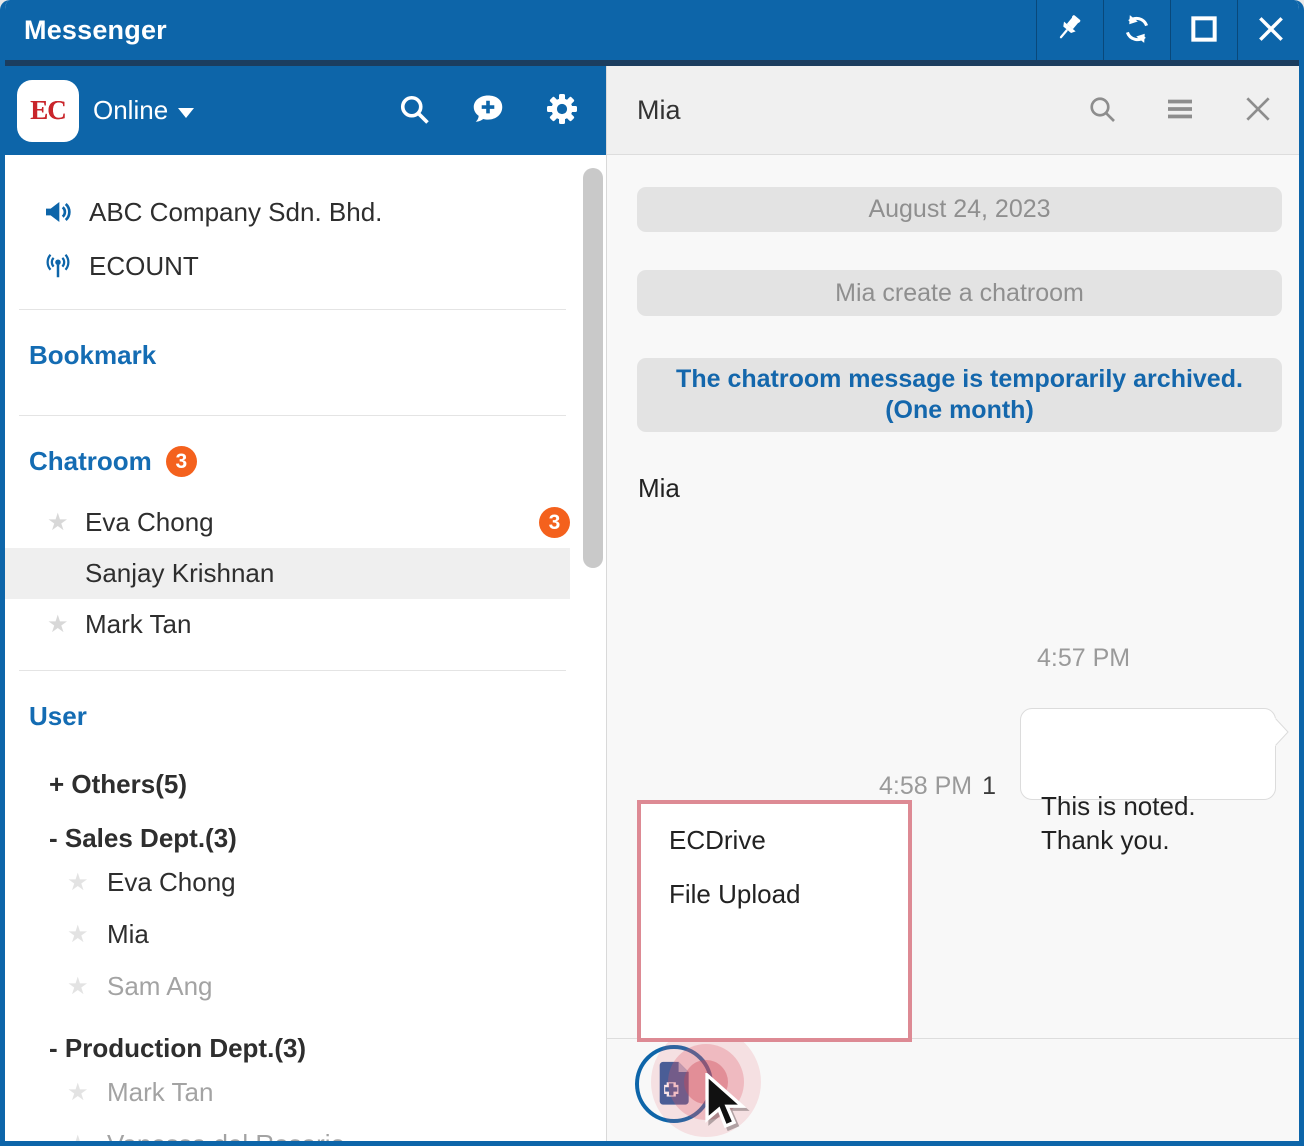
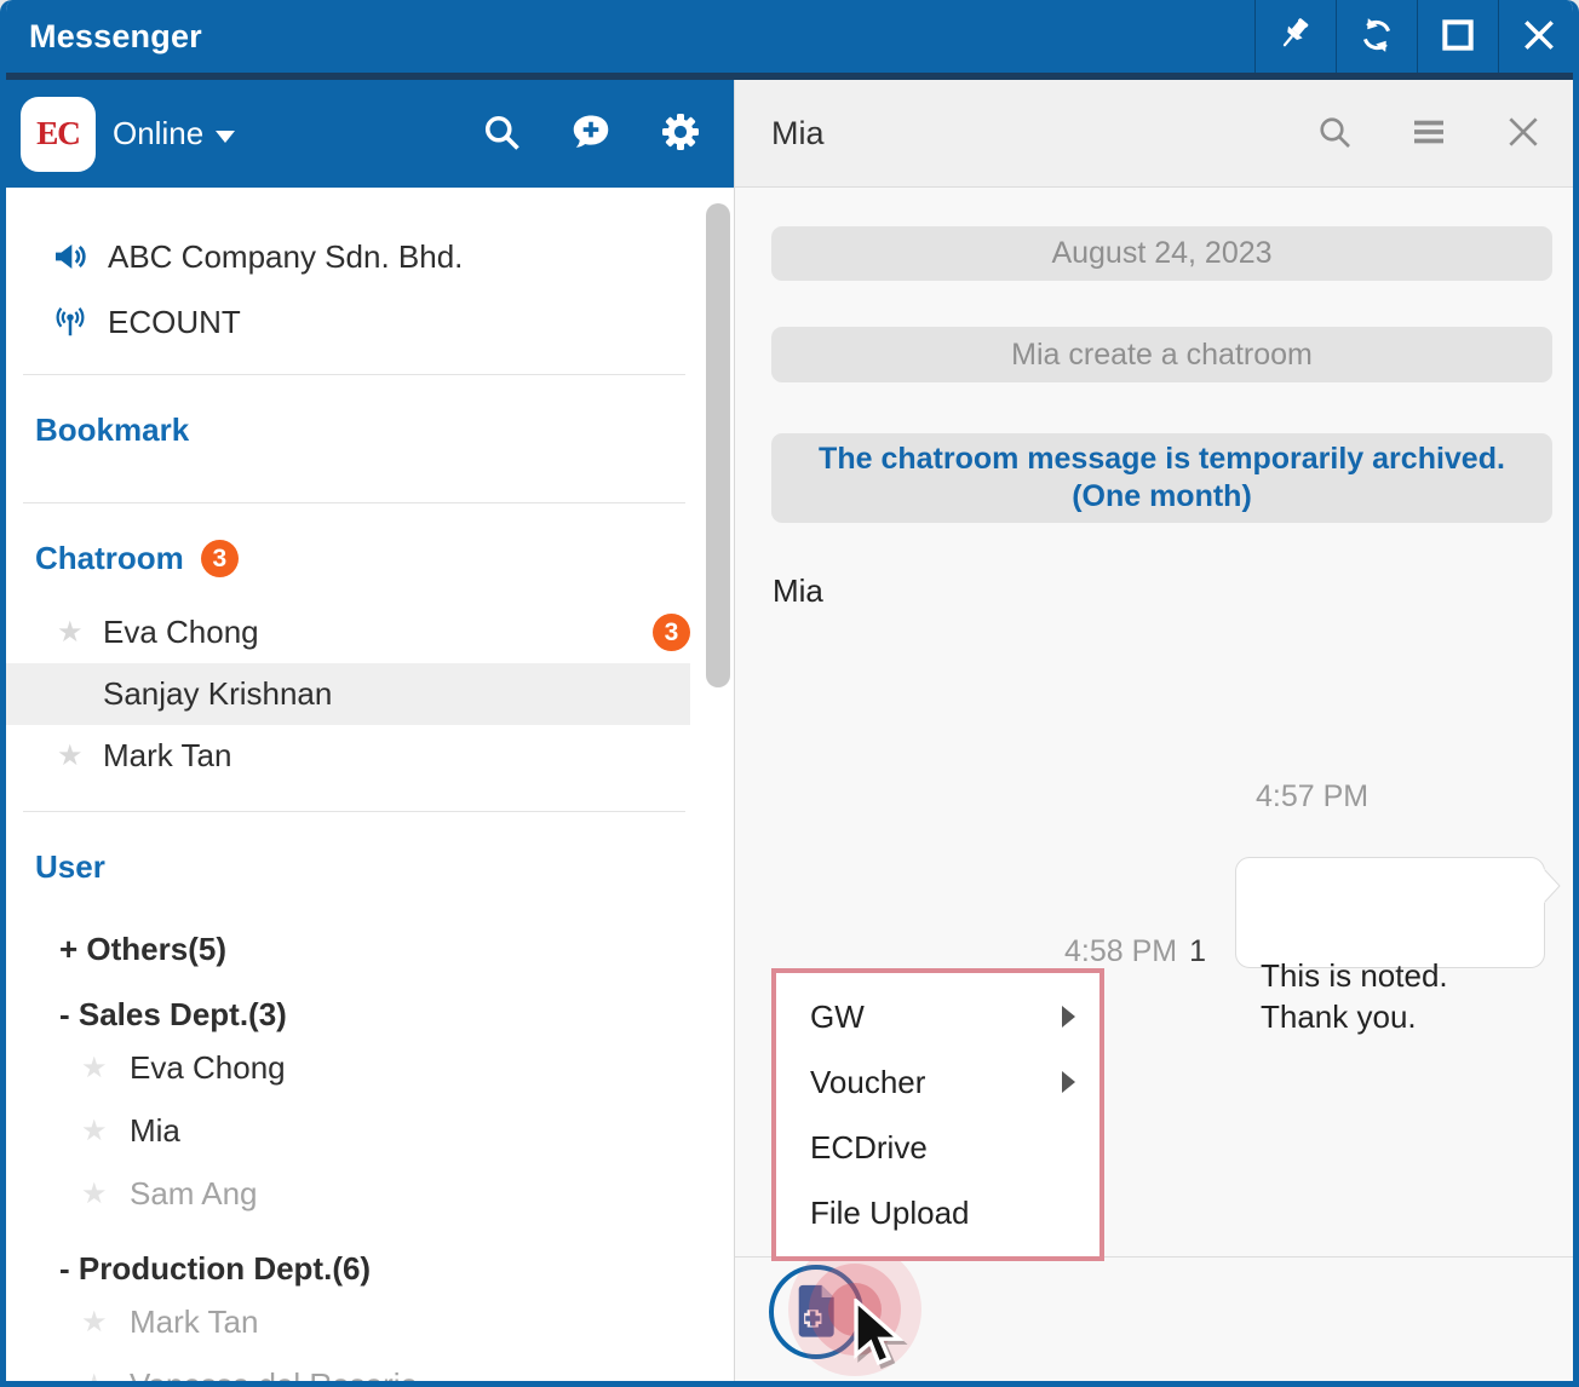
  Messenger
  EC
  Online
  ABC Company Sdn. Bhd.
  ECOUNT
  Bookmark
  Chatroom
  3
  ★
  Eva Chong
  3
  Sanjay Krishnan
  ★
  Mark Tan
  User
  + Others(5)
  - Sales Dept.(3)
  ★
  Eva Chong
  ★
  Mia
  ★
  Sam Ang
- - Production Dept.(3)
+ - Production Dept.(6)
  ★
  Mark Tan
  Mia
  August 24, 2023
  Mia create a chatroom
  The chatroom message is temporarily archived.
  (One month)
  Mia
  4:57 PM
  This is noted.
  Thank you.
  4:58 PM
  1
+ GW
+ Voucher
  ECDrive
  File Upload
